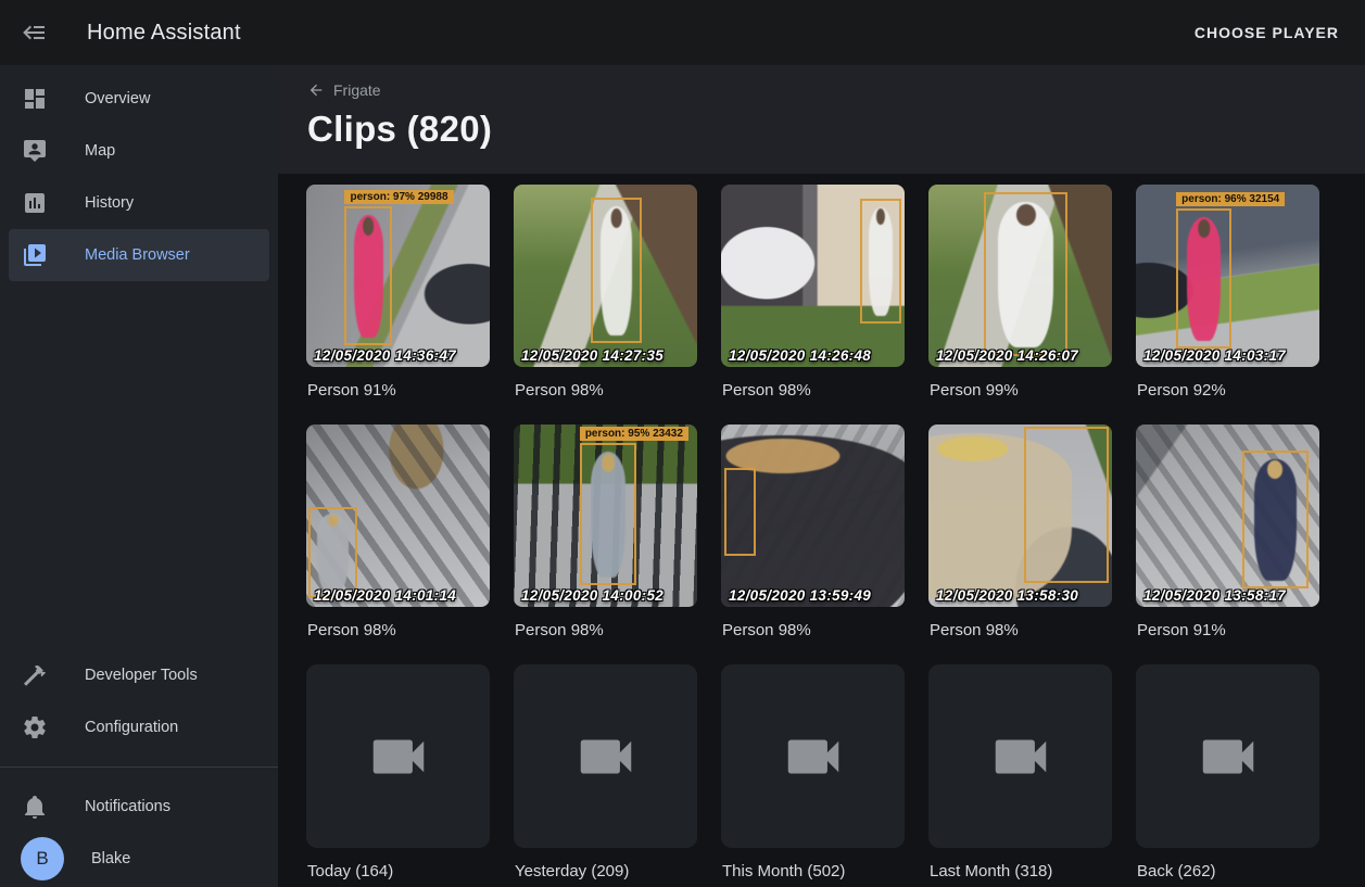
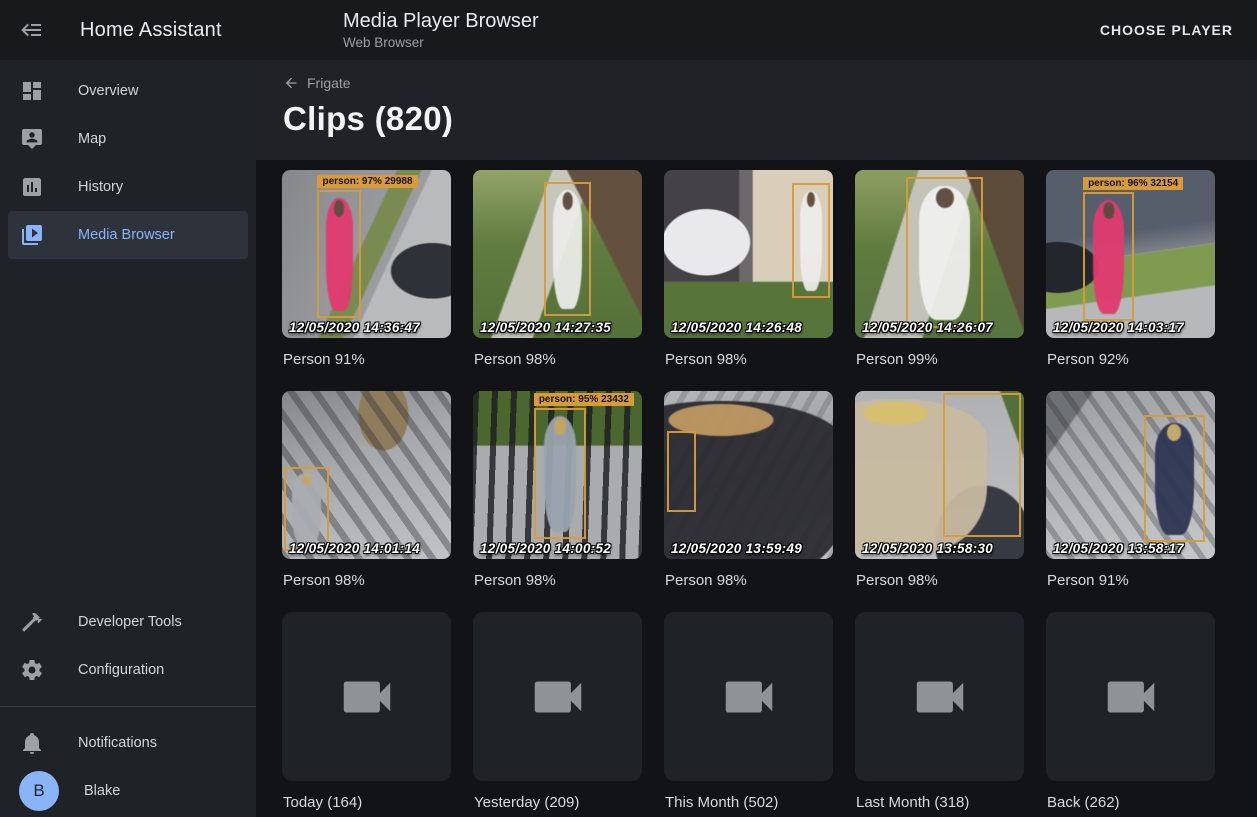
  Home Assistant
+ Media Player Browser
+ Web Browser
  CHOOSE PLAYER
  Overview
  Map
  History
  Media Browser
  Developer Tools
  Configuration
  Notifications
  B
  Blake
  Frigate
  Clips (820)
  person: 97% 29988
  12/05/2020 14:36:47
  Person 91%
  12/05/2020 14:27:35
  Person 98%
  12/05/2020 14:26:48
  Person 98%
  12/05/2020 14:26:07
  Person 99%
  person: 96% 32154
  12/05/2020 14:03:17
  Person 92%
  12/05/2020 14:01:14
  Person 98%
  person: 95% 23432
  12/05/2020 14:00:52
  Person 98%
  12/05/2020 13:59:49
  Person 98%
  12/05/2020 13:58:30
  Person 98%
  12/05/2020 13:58:17
  Person 91%
  Today (164)
  Yesterday (209)
  This Month (502)
  Last Month (318)
  Back (262)
